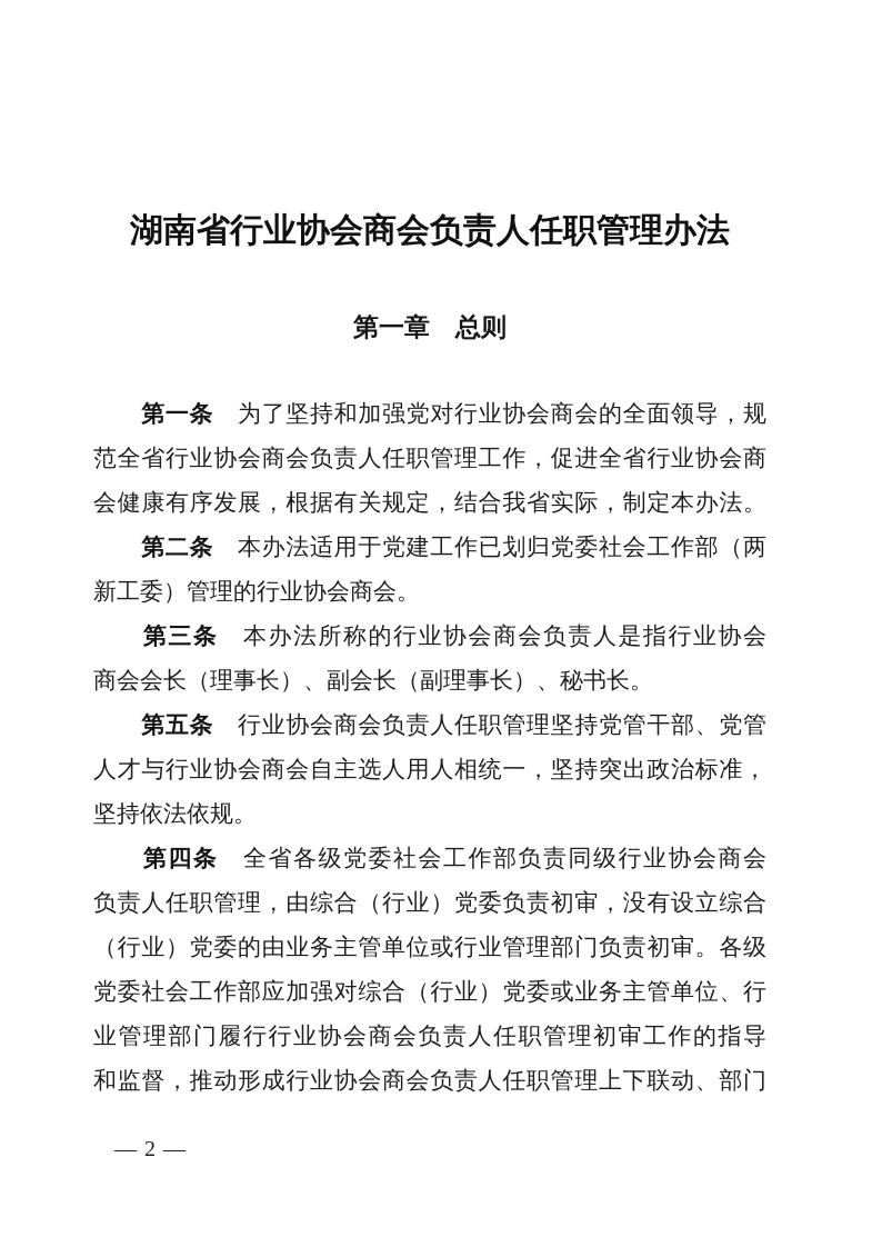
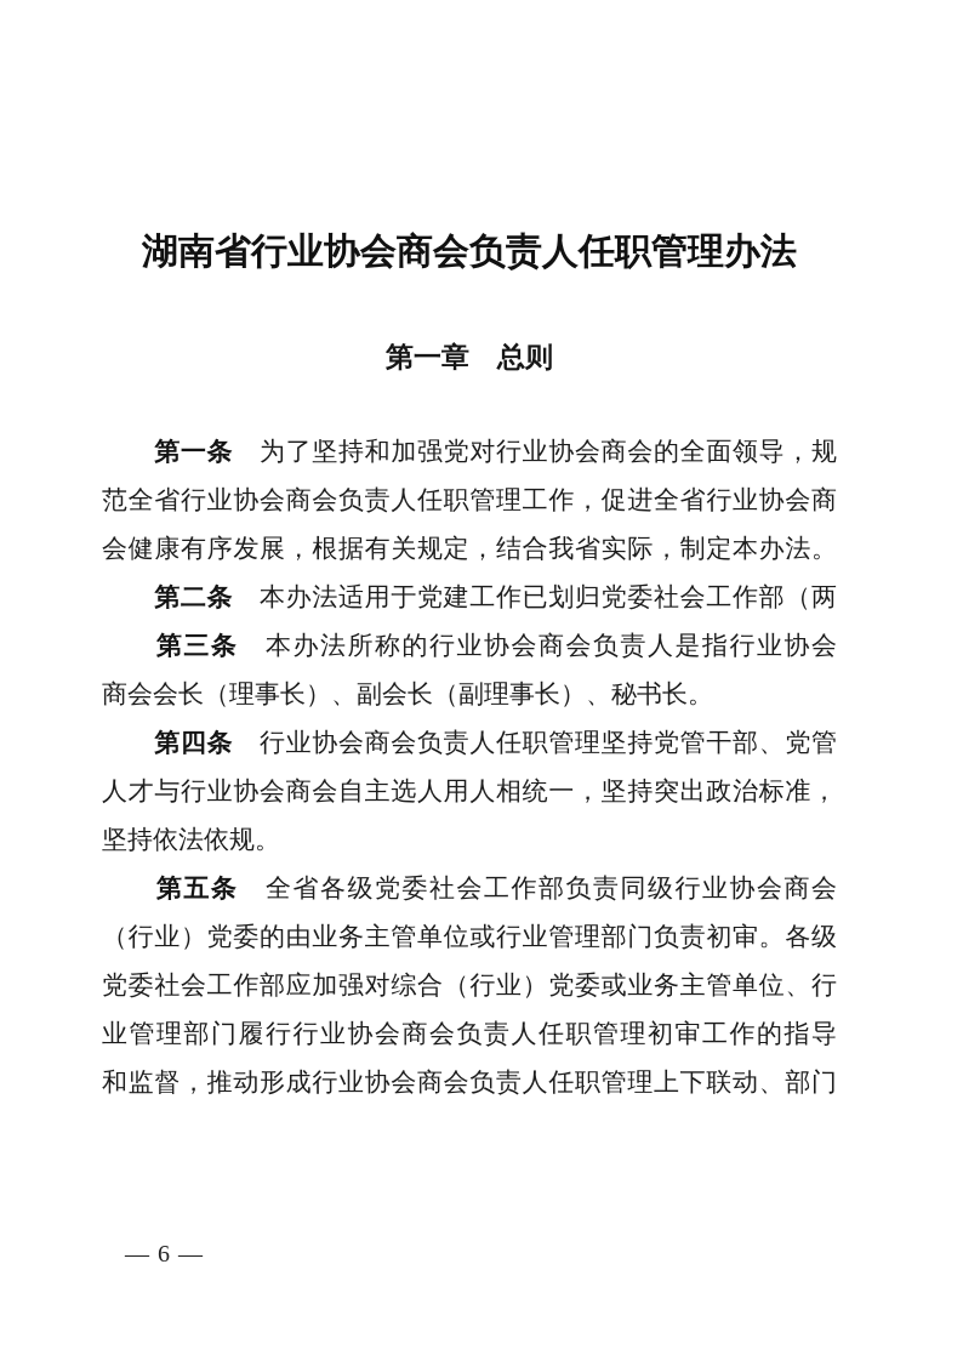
  湖南省行业协会商会负责人任职管理办法
  第一章 总则
  第一条 为了坚持和加强党对行业协会商会的全面领导，规
  范全省行业协会商会负责人任职管理工作，促进全省行业协会商
  会健康有序发展，根据有关规定，结合我省实际，制定本办法。
  第二条 本办法适用于党建工作已划归党委社会工作部（两
- 新工委）管理的行业协会商会。
  第三条 本办法所称的行业协会商会负责人是指行业协会
  商会会长（理事长）、副会长（副理事长）、秘书长。
- 第五条 行业协会商会负责人任职管理坚持党管干部、党管
+ 第四条 行业协会商会负责人任职管理坚持党管干部、党管
  人才与行业协会商会自主选人用人相统一，坚持突出政治标准，
  坚持依法依规。
- 第四条 全省各级党委社会工作部负责同级行业协会商会
+ 第五条 全省各级党委社会工作部负责同级行业协会商会
- 负责人任职管理，由综合（行业）党委负责初审，没有设立综合
  （行业）党委的由业务主管单位或行业管理部门负责初审。各级
  党委社会工作部应加强对综合（行业）党委或业务主管单位、行
  业管理部门履行行业协会商会负责人任职管理初审工作的指导
  和监督，推动形成行业协会商会负责人任职管理上下联动、部门
- — 2 —
+ — 6 —
